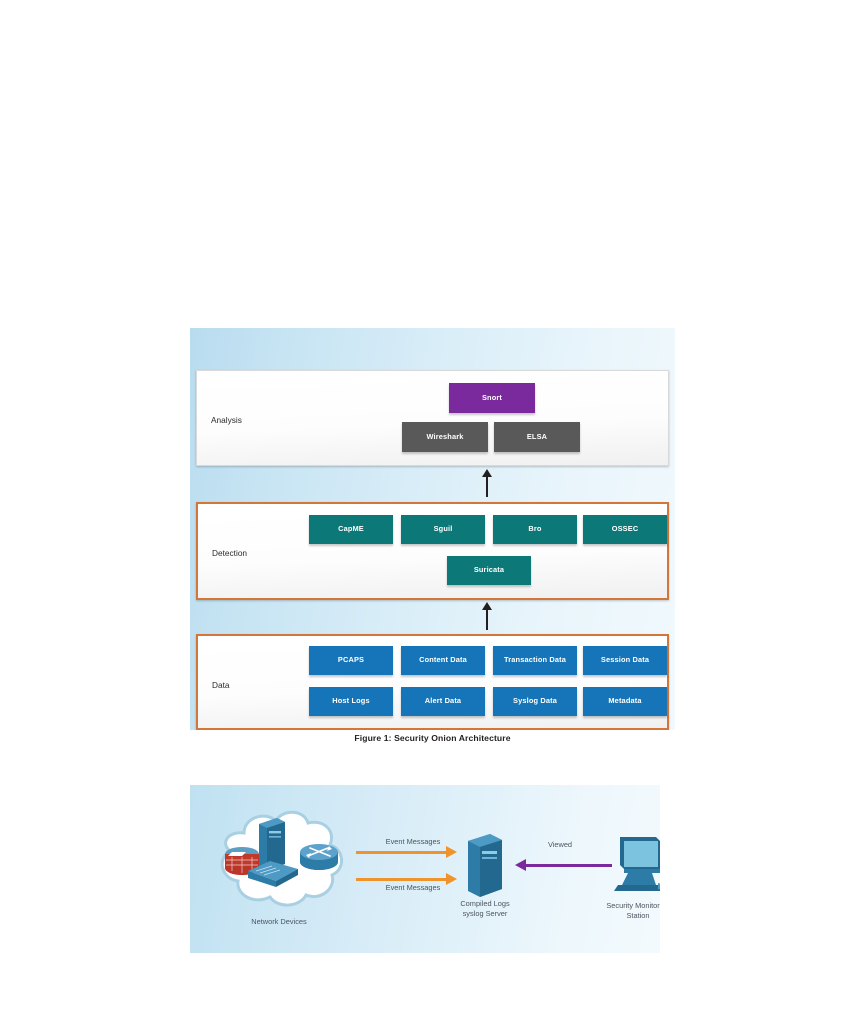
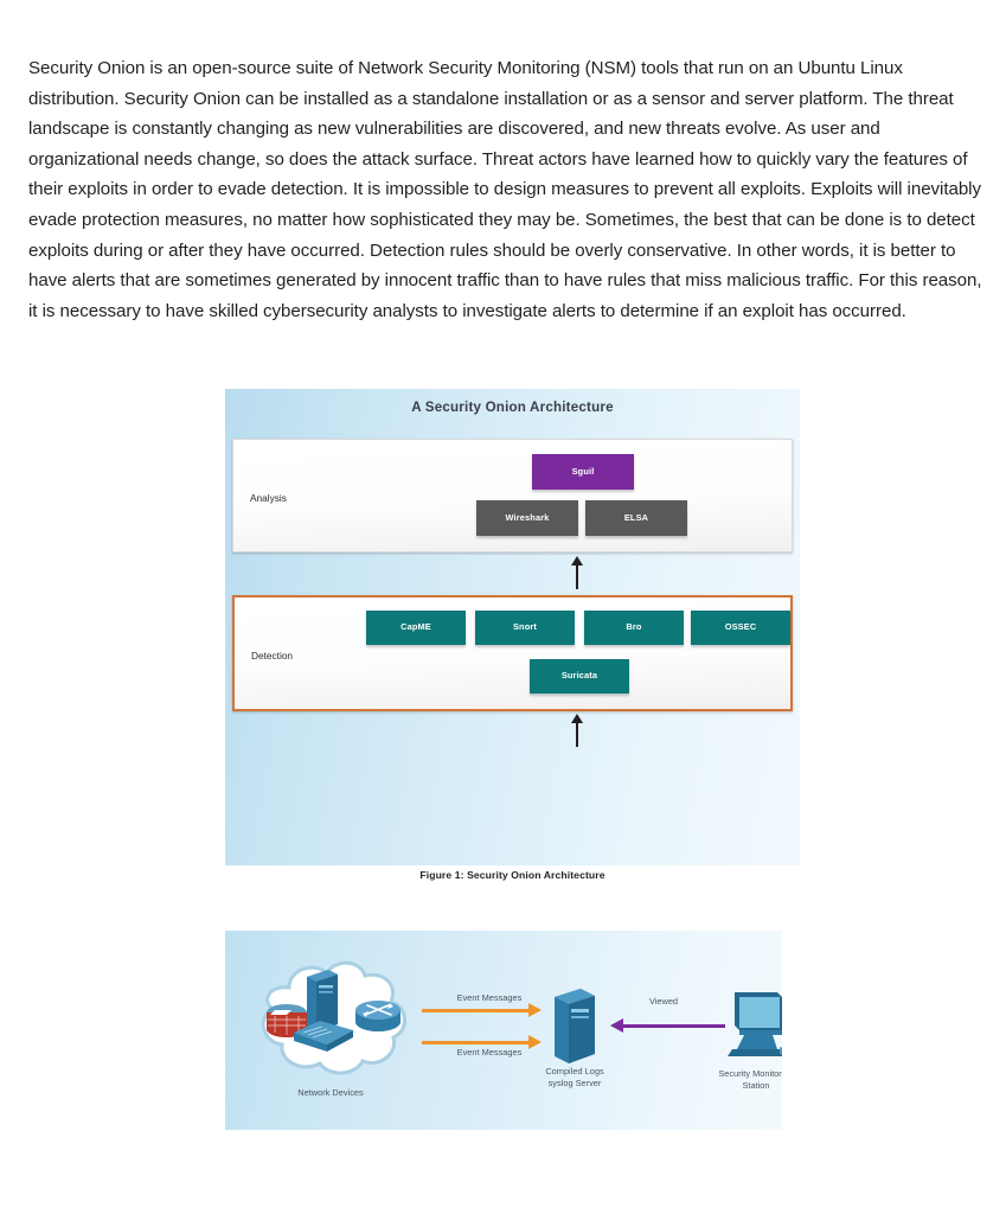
+ Security Onion is an open-source suite of Network Security Monitoring (NSM) tools that run on an Ubuntu Linux distribution. Security Onion can be installed as a standalone installation or as a sensor and server platform. The threat landscape is constantly changing as new vulnerabilities are discovered, and new threats evolve. As user and organizational needs change, so does the attack surface. Threat actors have learned how to quickly vary the features of their exploits in order to evade detection. It is impossible to design measures to prevent all exploits. Exploits will inevitably evade protection measures, no matter how sophisticated they may be. Sometimes, the best that can be done is to detect exploits during or after they have occurred. Detection rules should be overly conservative. In other words, it is better to have alerts that are sometimes generated by innocent traffic than to have rules that miss malicious traffic. For this reason, it is necessary to have skilled cybersecurity analysts to investigate alerts to determine if an exploit has occurred.
+ A Security Onion Architecture
  Analysis
- Snort
+ Sguil
  Wireshark
  ELSA
  Detection
  CapME
- Sguil
+ Snort
  Bro
  OSSEC
  Suricata
- Data
- PCAPS
- Content Data
- Transaction Data
- Session Data
- Host Logs
- Alert Data
- Syslog Data
- Metadata
  Figure 1: Security Onion Architecture
  Network Devices
  Event Messages
  Event Messages
  Compiled Logs
  syslog Server
  Viewed
  Security Monitor
  Station
